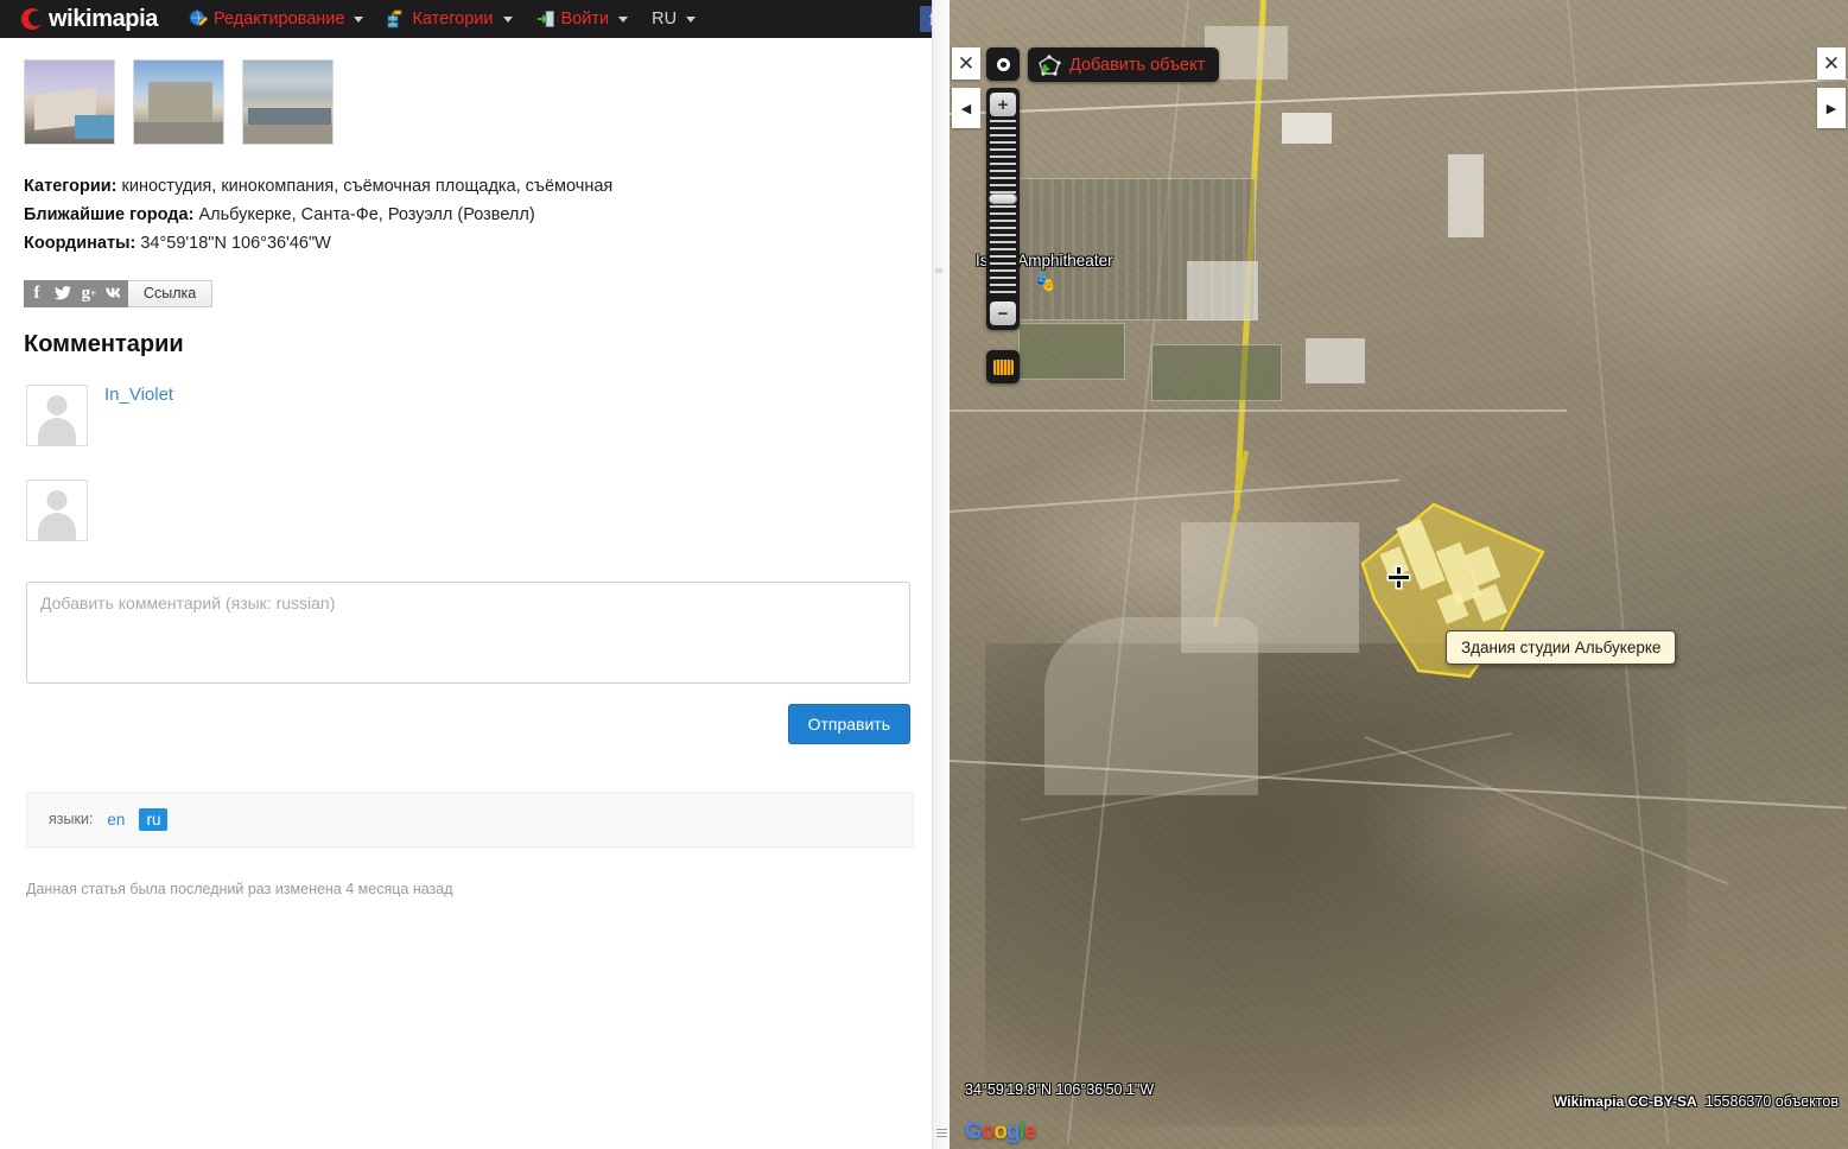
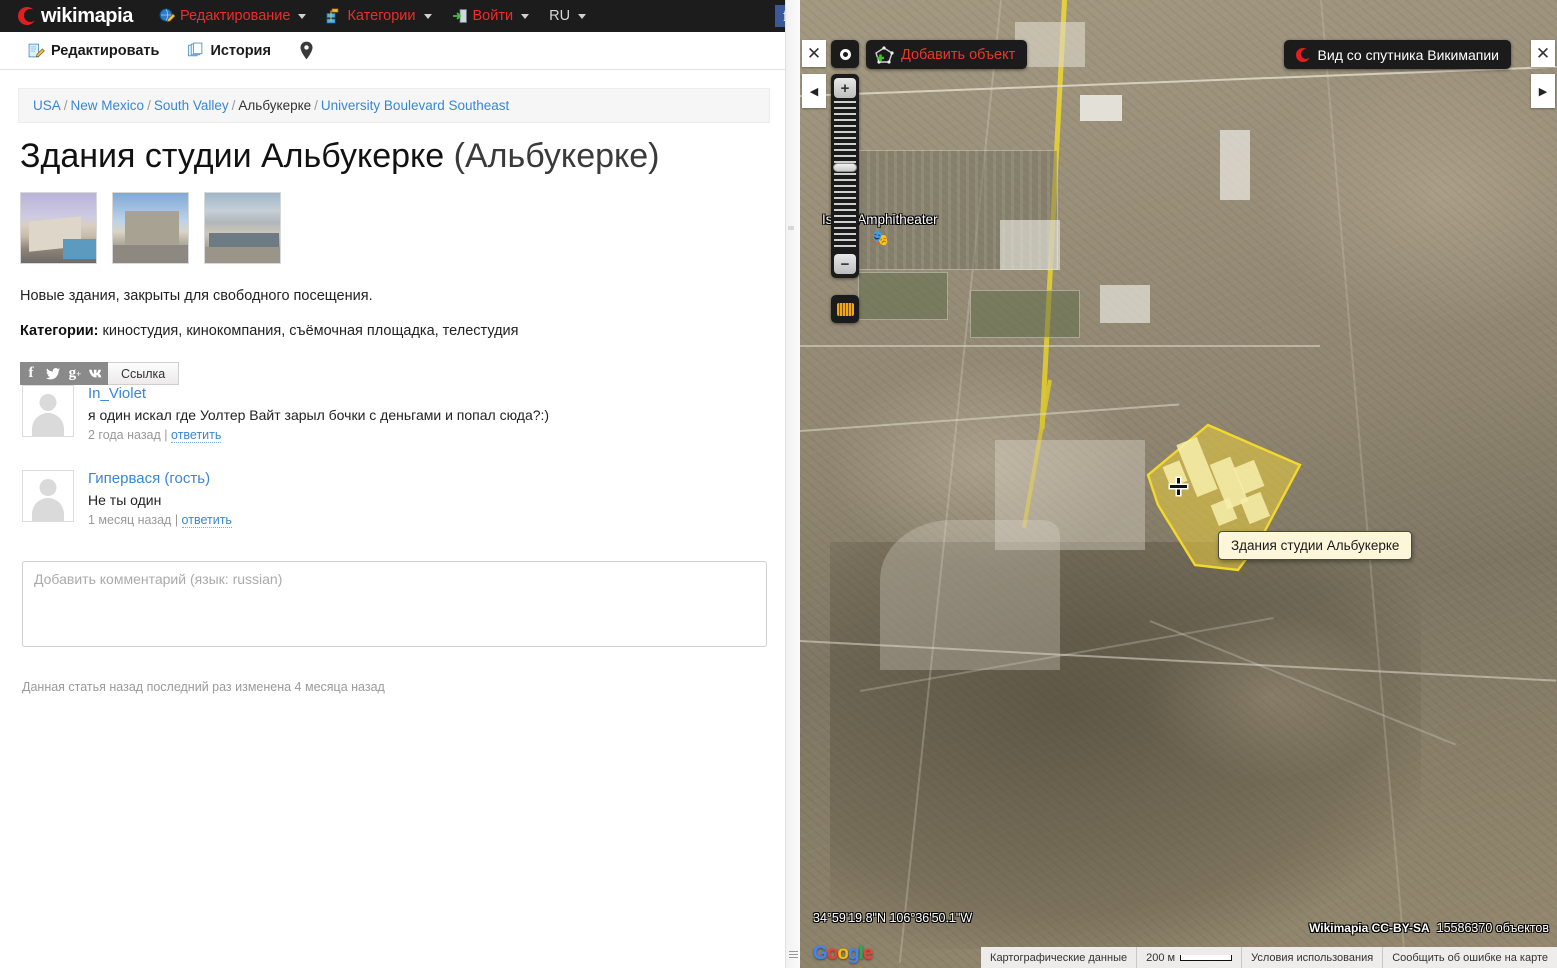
  wikimapia
  Редактирование
  Категории
  Войти
  RU
+ Редактировать
+ История
+ USA / New Mexico / South Valley / Альбукерке / University Boulevard Southeast
+ Здания студии Альбукерке (Альбукерке)
+ Новые здания, закрыты для свободного посещения.
- Категории: киностудия, кинокомпания, съёмочная площадка, съёмочная
+ Категории: киностудия, кинокомпания, съёмочная площадка, телестудия
- Ближайшие города: Альбукерке, Санта-Фе, Розуэлл (Розвелл)
- Координаты: 34°59'18"N 106°36'46"W
  f
  g
  +
  Ссылка
- Комментарии
  In_Violet
+ я один искал где Уолтер Вайт зарыл бочки с деньгами и попал сюда?:)
+ 2 года назад | ответить
+ Гипервася (гость)
+ Не ты один
+ 1 месяц назад | ответить
  Добавить комментарий (язык: russian)
- Отправить
- языки:
- en
- ru
- Данная статья была последний раз изменена 4 месяца назад
+ Данная статья назад последний раз изменена 4 месяца назад
  Здания студии Альбукерке
  Is Amphitheater
  🎭
  ✕
  ◀
  ✕
  ▶
  Добавить объект
+ Вид со спутника Викимапии
  +
  −
  34°59'19.8"N 106°36'50.1"W
  Google
  Wikimapia CC-BY-SA
  15586370 объектов
+ Картографические данные
+ 200 м
+ Условия использования
+ Сообщить об ошибке на карте
